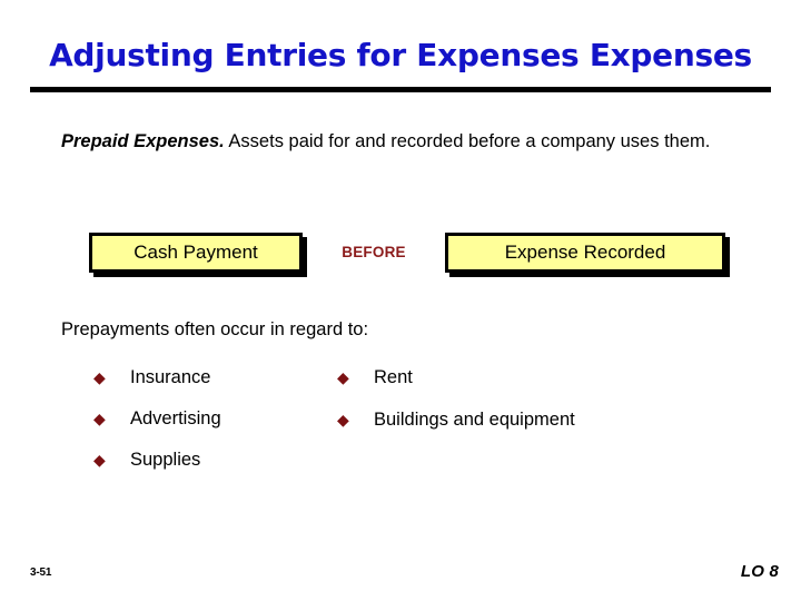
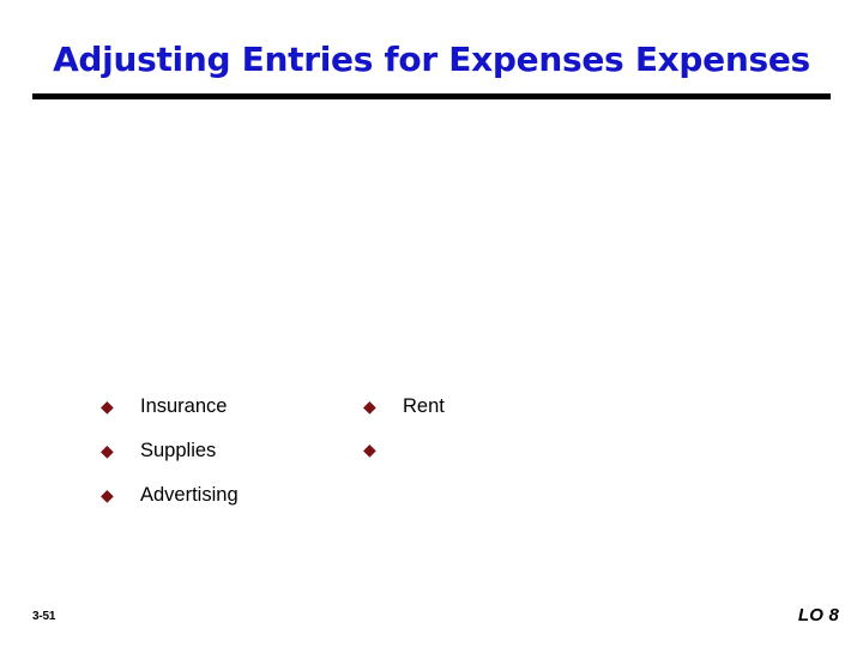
  Adjusting Entries for Expenses Expenses
- Prepaid Expenses. Assets paid for and recorded before a company uses them.
- Cash Payment
- BEFORE
- Expense Recorded
- Prepayments often occur in regard to:
  ◆
  Insurance
  ◆
- Advertising
+ Supplies
  ◆
- Supplies
+ Advertising
  ◆
  Rent
  ◆
- Buildings and equipment
  3-51
  LO 8
